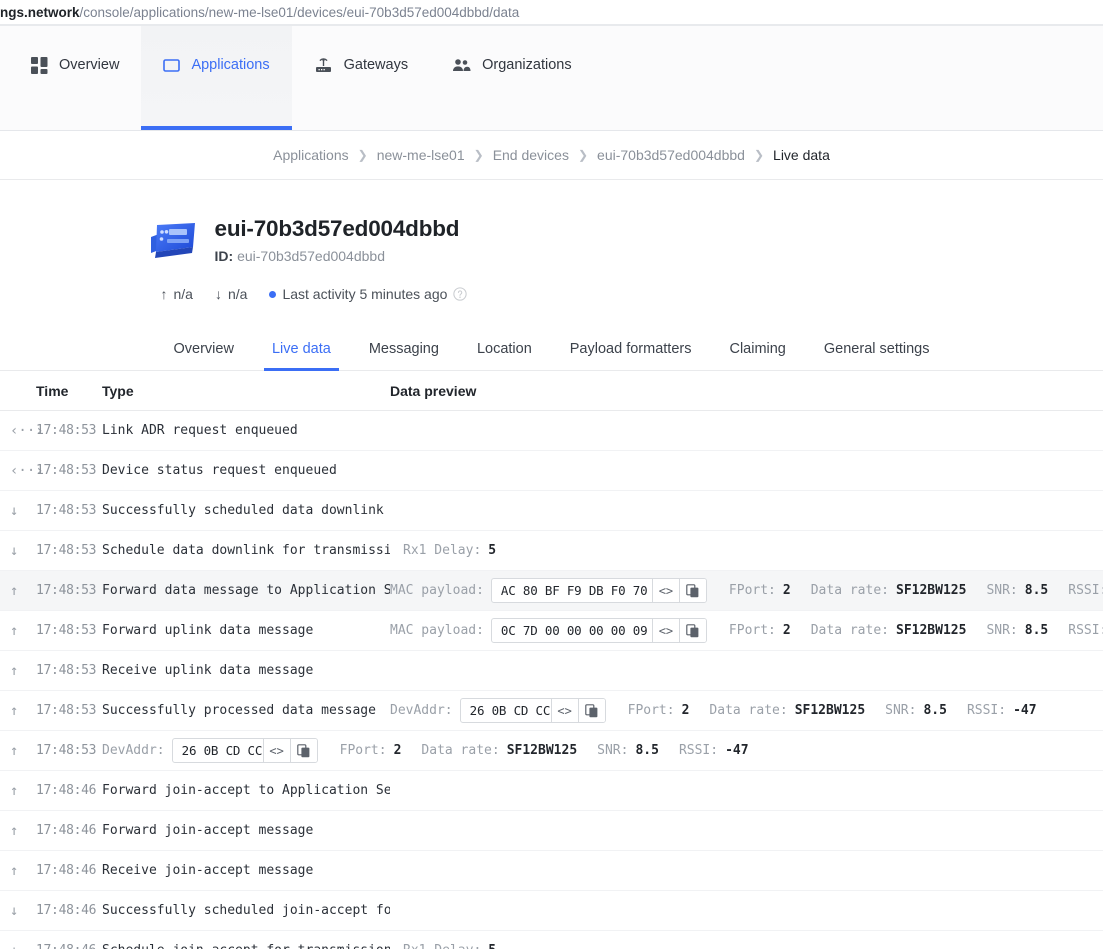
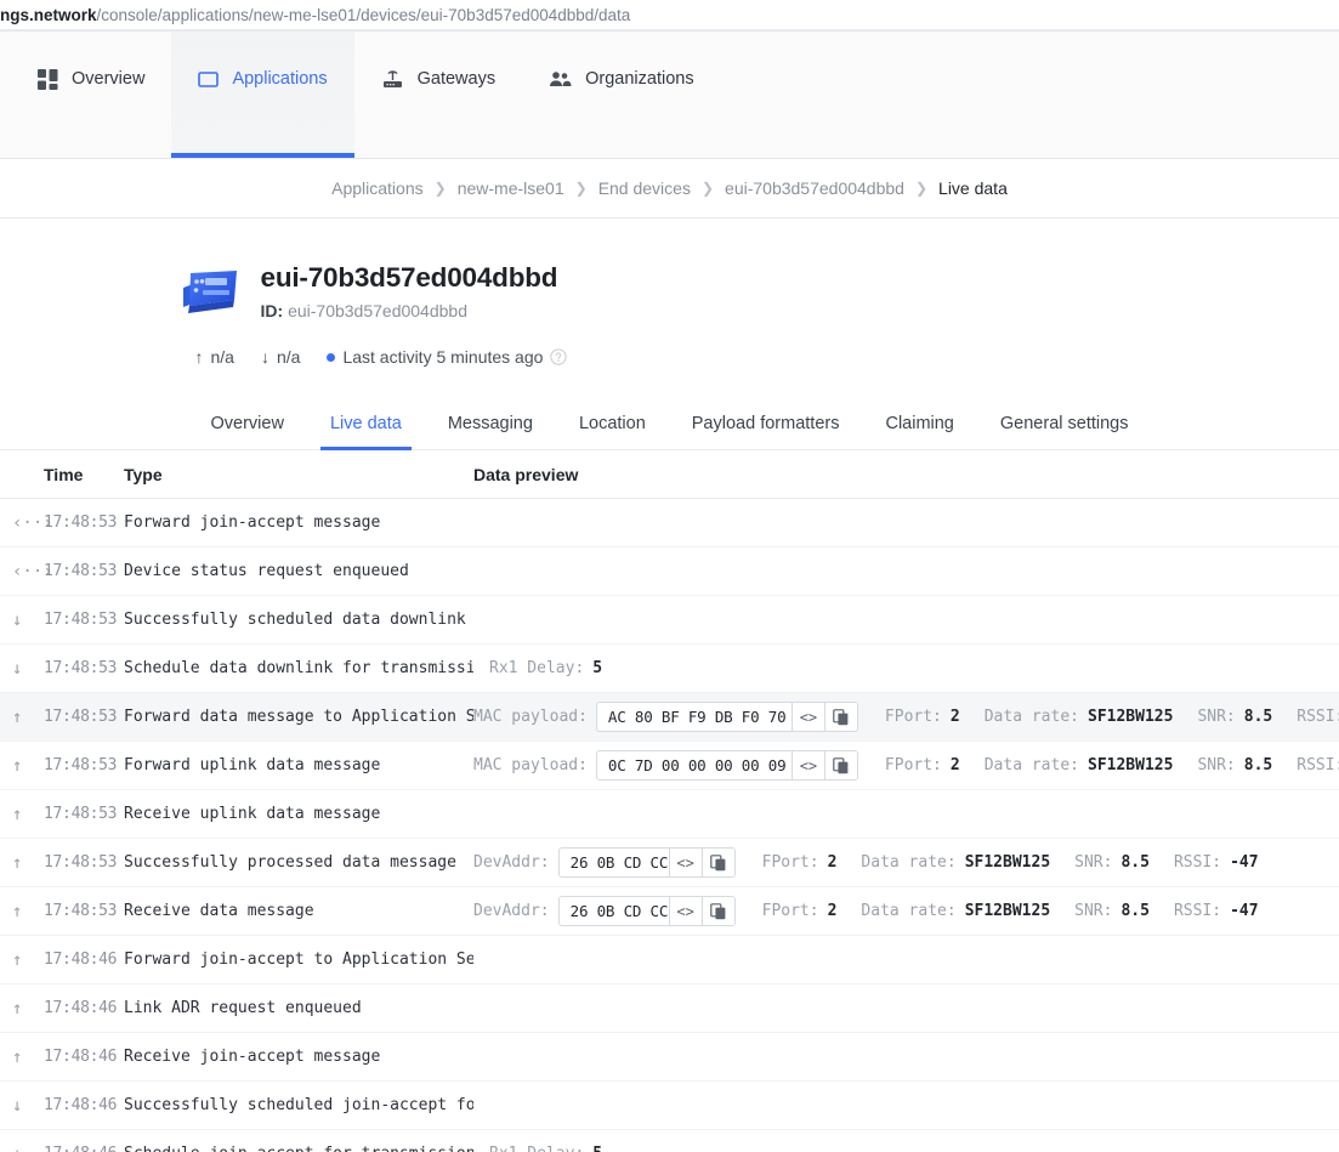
  ngs.network
  /console/applications/new-me-lse01/devices/eui-70b3d57ed004dbbd/data
  Overview
  Applications
  Gateways
  Organizations
  Applications
  ❯
  new-me-lse01
  ❯
  End devices
  ❯
  eui-70b3d57ed004dbbd
  ❯
  Live data
  eui-70b3d57ed004dbbd
  ID: eui-70b3d57ed004dbbd
  ↑
  n/a
  ↓
  n/a
  Last activity 5 minutes ago
  Overview
  Live data
  Messaging
  Location
  Payload formatters
  Claiming
  General settings
  Time
  Type
  Data preview
  ‹··›
  17:48:53
- Link ADR request enqueued
+ Forward join-accept message
  ‹··›
  17:48:53
  Device status request enqueued
  ↓
  17:48:53
  Successfully scheduled data downlink
  ↓
  17:48:53
  Schedule data downlink for transmissi
  Rx1 Delay:
  5
  ↑
  17:48:53
  Forward data message to Application S
  MAC payload:
  AC 80 BF F9 DB F0 70
  <>
  FPort:
  2
  Data rate:
  SF12BW125
  SNR:
  8.5
  RSSI
  ↑
  17:48:53
  Forward uplink data message
  MAC payload:
  0C 7D 00 00 00 00 09
  <>
  FPort:
  2
  Data rate:
  SF12BW125
  SNR:
  8.5
  RSSI
  ↑
  17:48:53
  Receive uplink data message
  ↑
  17:48:53
  Successfully processed data message
  DevAddr:
  26 0B CD CC
  <>
  FPort:
  2
  Data rate:
  SF12BW125
  SNR:
  8.5
  RSSI:
  -47
  ↑
  17:48:53
+ Receive data message
  DevAddr:
  26 0B CD CC
  <>
  FPort:
  2
  Data rate:
  SF12BW125
  SNR:
  8.5
  RSSI:
  -47
  ↑
  17:48:46
  Forward join-accept to Application Se
  ↑
  17:48:46
- Forward join-accept message
+ Link ADR request enqueued
  ↑
  17:48:46
  Receive join-accept message
  ↓
  17:48:46
  Successfully scheduled join-accept fo
